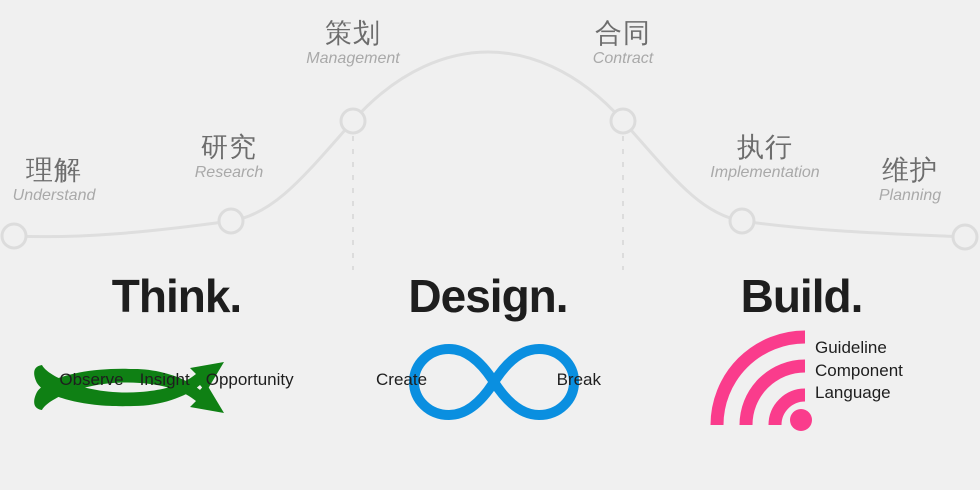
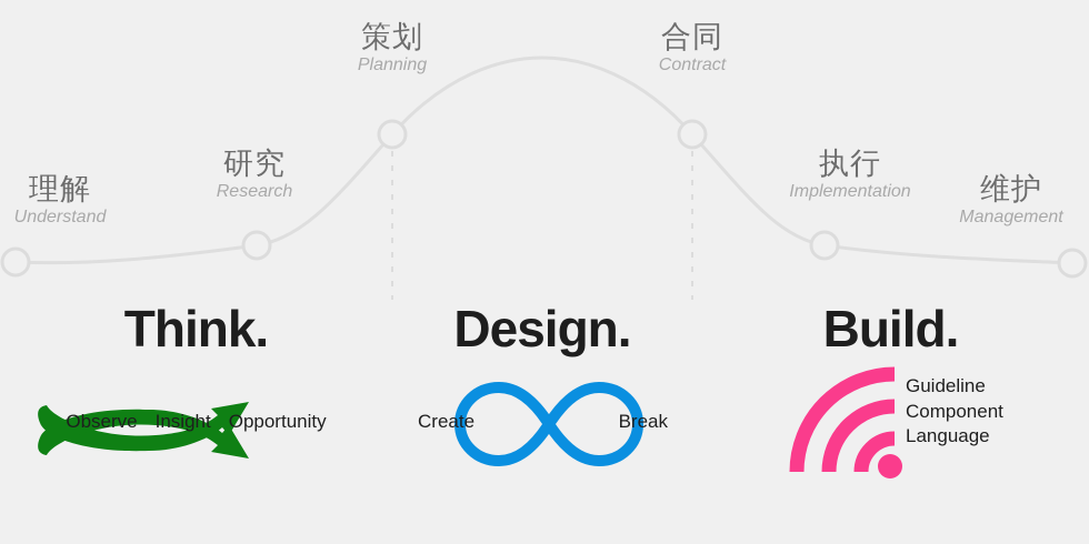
  理解
  Understand
  研究
  Research
  策划
- Management
+ Planning
  合同
  Contract
  执行
  Implementation
  维护
- Planning
+ Management
  Think.
  Observe
  Insight
  Opportunity
  Design.
  Create
  Break
  Build.
  Guideline
  Component
  Language
